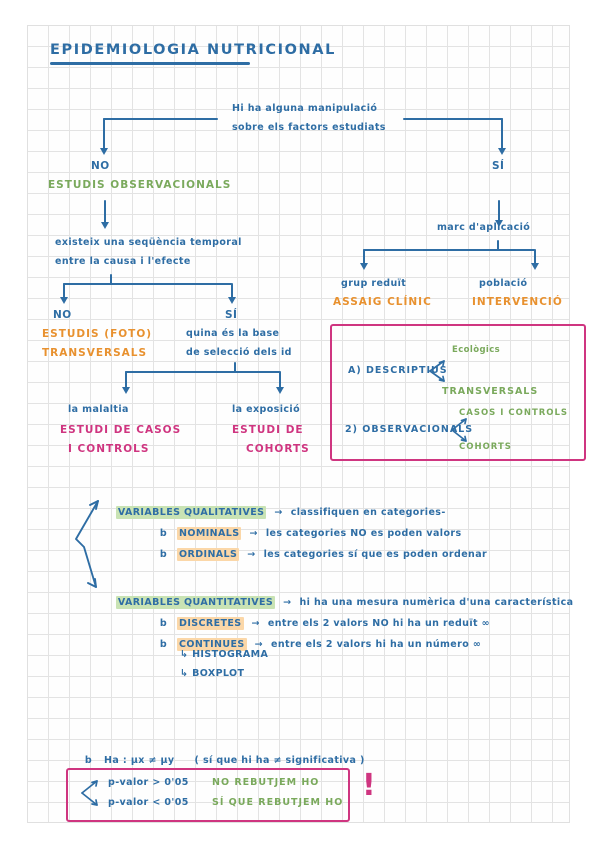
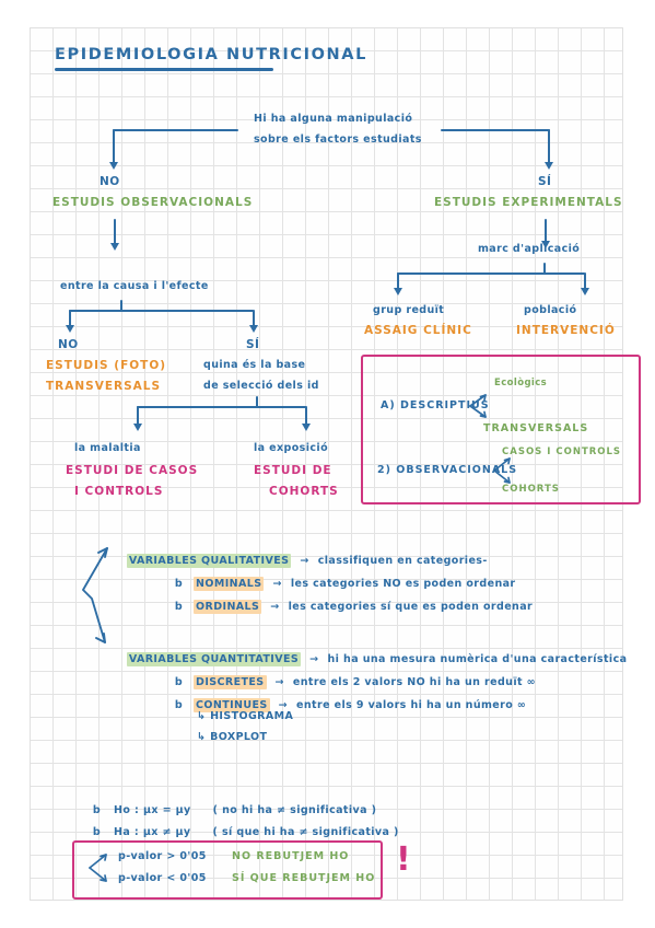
  EPIDEMIOLOGIA NUTRICIONAL
  Hi ha alguna manipulació
  sobre els factors estudiats
  NO
  SÍ
  ESTUDIS OBSERVACIONALS
- existeix una seqüència temporal
  entre la causa i l'efecte
  NO
  SÍ
  ESTUDIS (FOTO)
  TRANSVERSALS
  quina és la base
  de selecció dels id
  la malaltia
  ESTUDI DE CASOS
  I CONTROLS
  la exposició
  ESTUDI DE
  COHORTS
+ ESTUDIS EXPERIMENTALS
  marc d'aplicació
  grup reduït
  ASSAIG CLÍNIC
  població
  INTERVENCIÓ
  A) DESCRIPTIUS
  Ecològics
  TRANSVERSALS
  2) OBSERVACIONLS
  CASOS I CONTROLS
  COHORTS
  VARIABLES QUALITATIVES → classifiquen en categories-
- b NOMINALS → les categories NO es poden valors
+ b NOMINALS → les categories NO es poden ordenar
  b ORDINALS → les categories sí que es poden ordenar
  VARIABLES QUANTITATIVES → hi ha una mesura numèrica d'una característica
  b DISCRETES → entre els 2 valors NO hi ha un reduït ∞
- b CONTINUES → entre els 2 valors hi ha un número ∞
+ b CONTINUES → entre els 9 valors hi ha un número ∞
  ↳ HISTOGRAMA
  ↳ BOXPLOT
+ b Ho : μx = μy ( no hi ha ≠ significativa )
  b Ha : μx ≠ μy ( sí que hi ha ≠ significativa )
  p-valor > 0'05
  NO REBUTJEM HO
  p-valor < 0'05
  SÍ QUE REBUTJEM HO
  !
